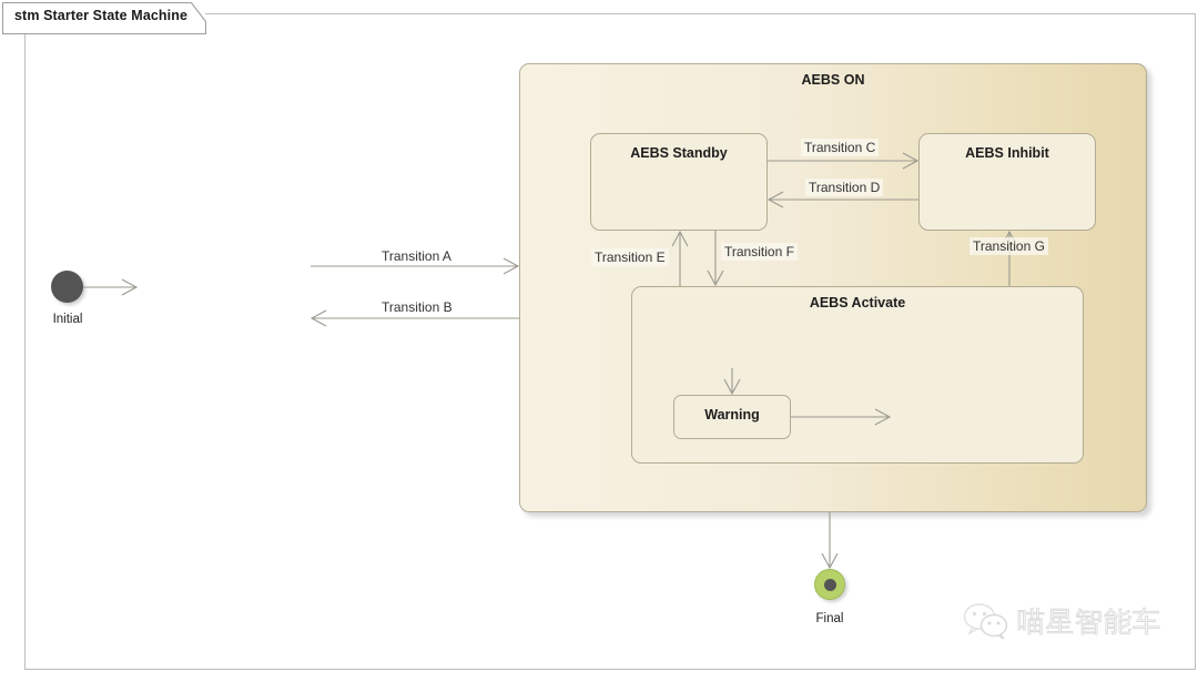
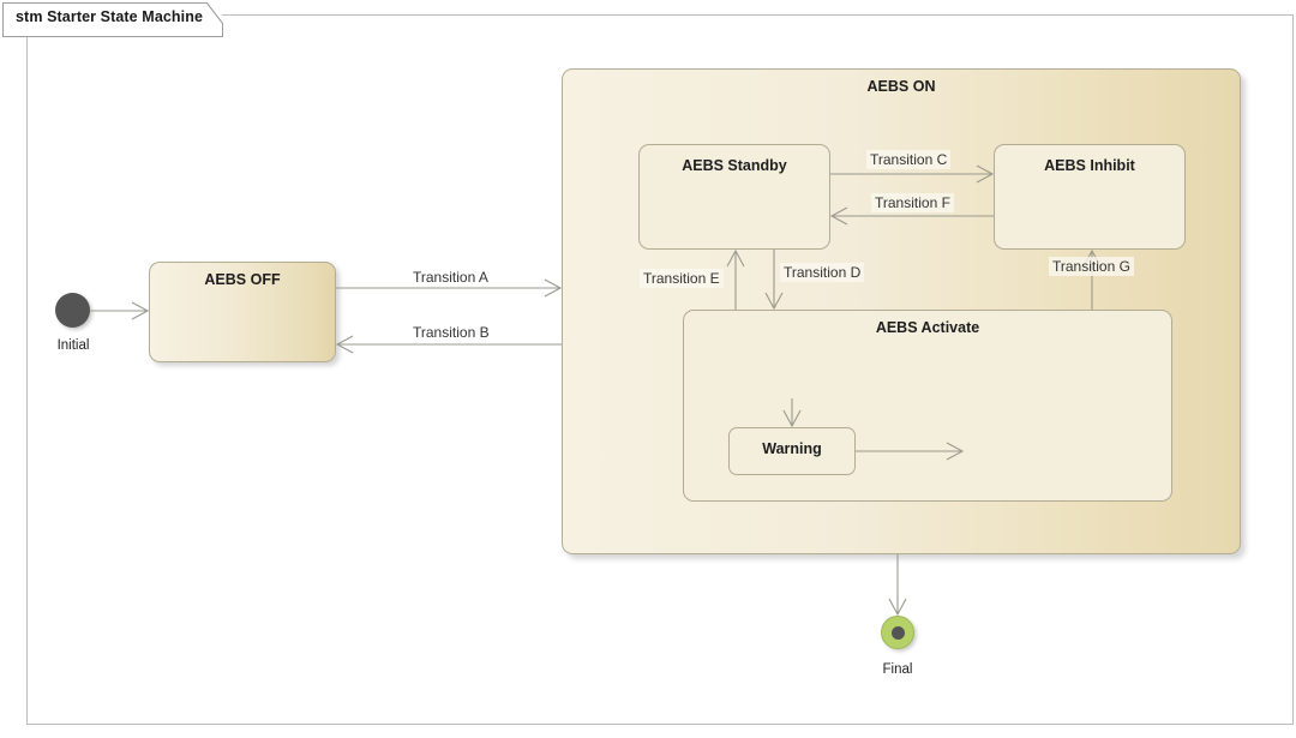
  stm Starter State Machine
  AEBS ON
+ AEBS OFF
  AEBS Standby
  AEBS Inhibit
  AEBS Activate
  Warning
  Initial
  Final
  Transition A
  Transition B
  Transition C
- Transition D
+ Transition F
  Transition E
- Transition F
+ Transition D
  Transition G
- 喵星智能车
